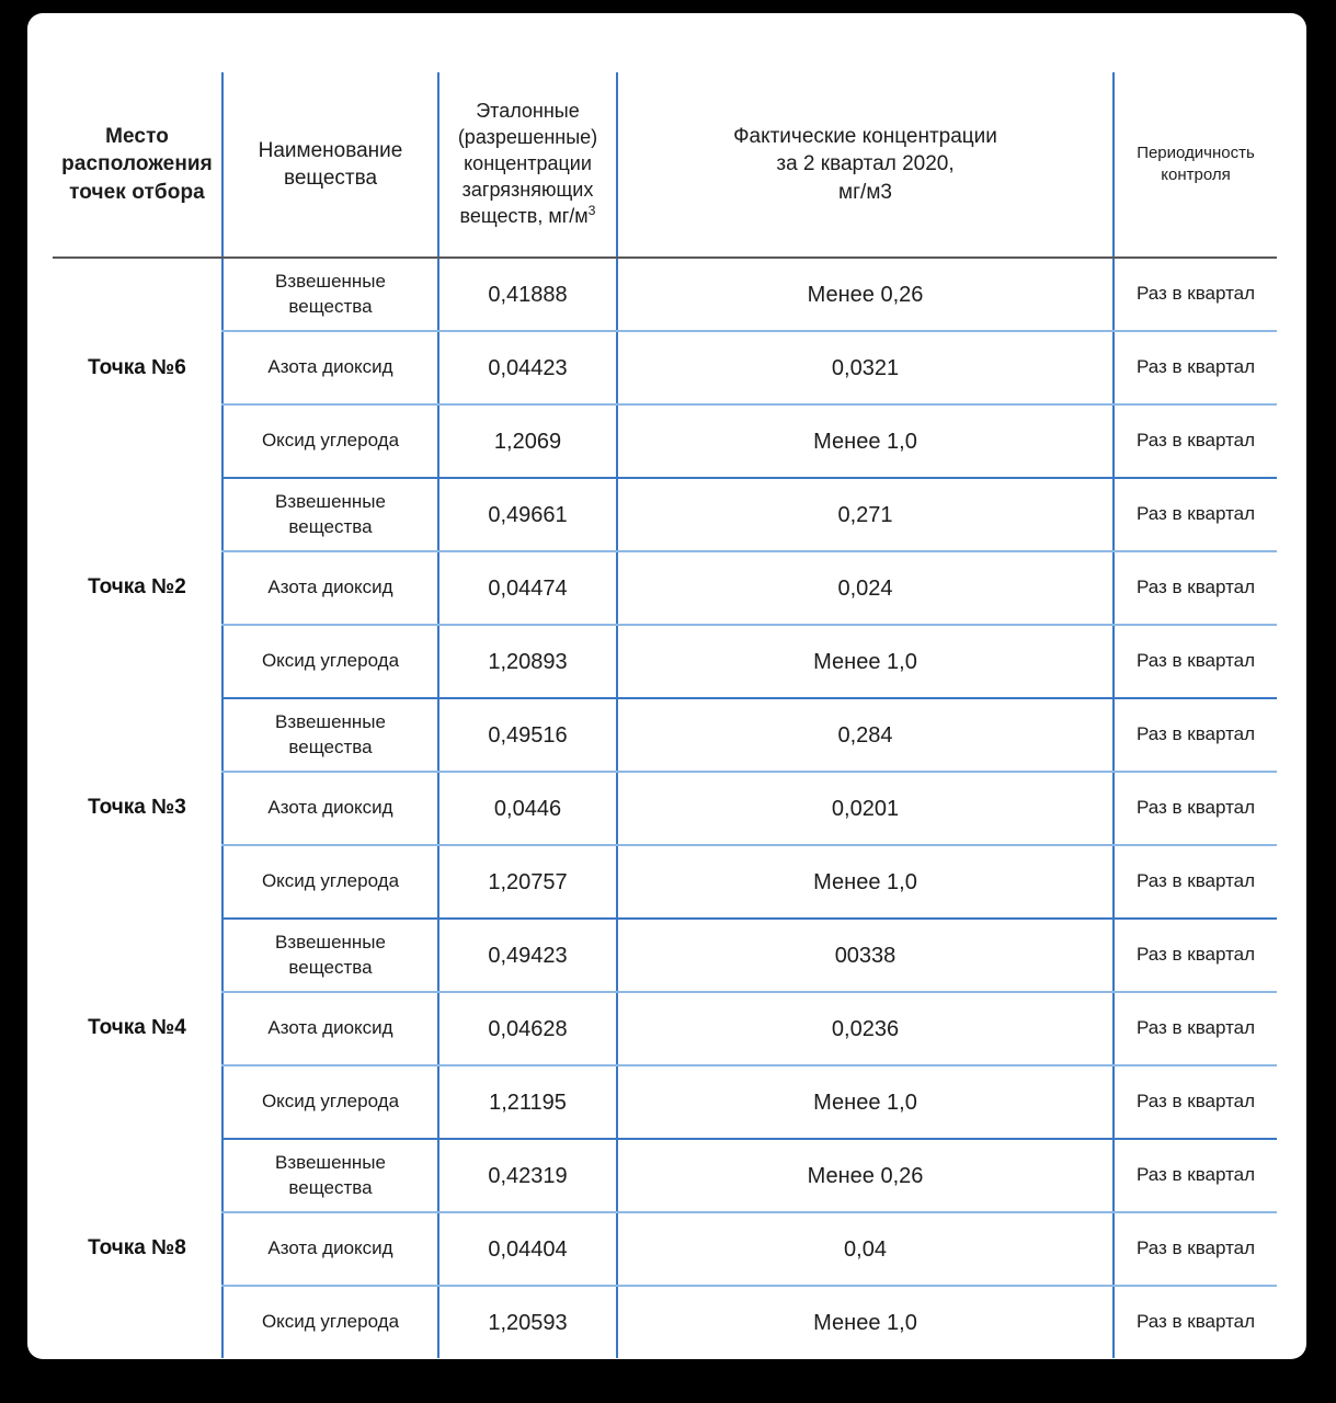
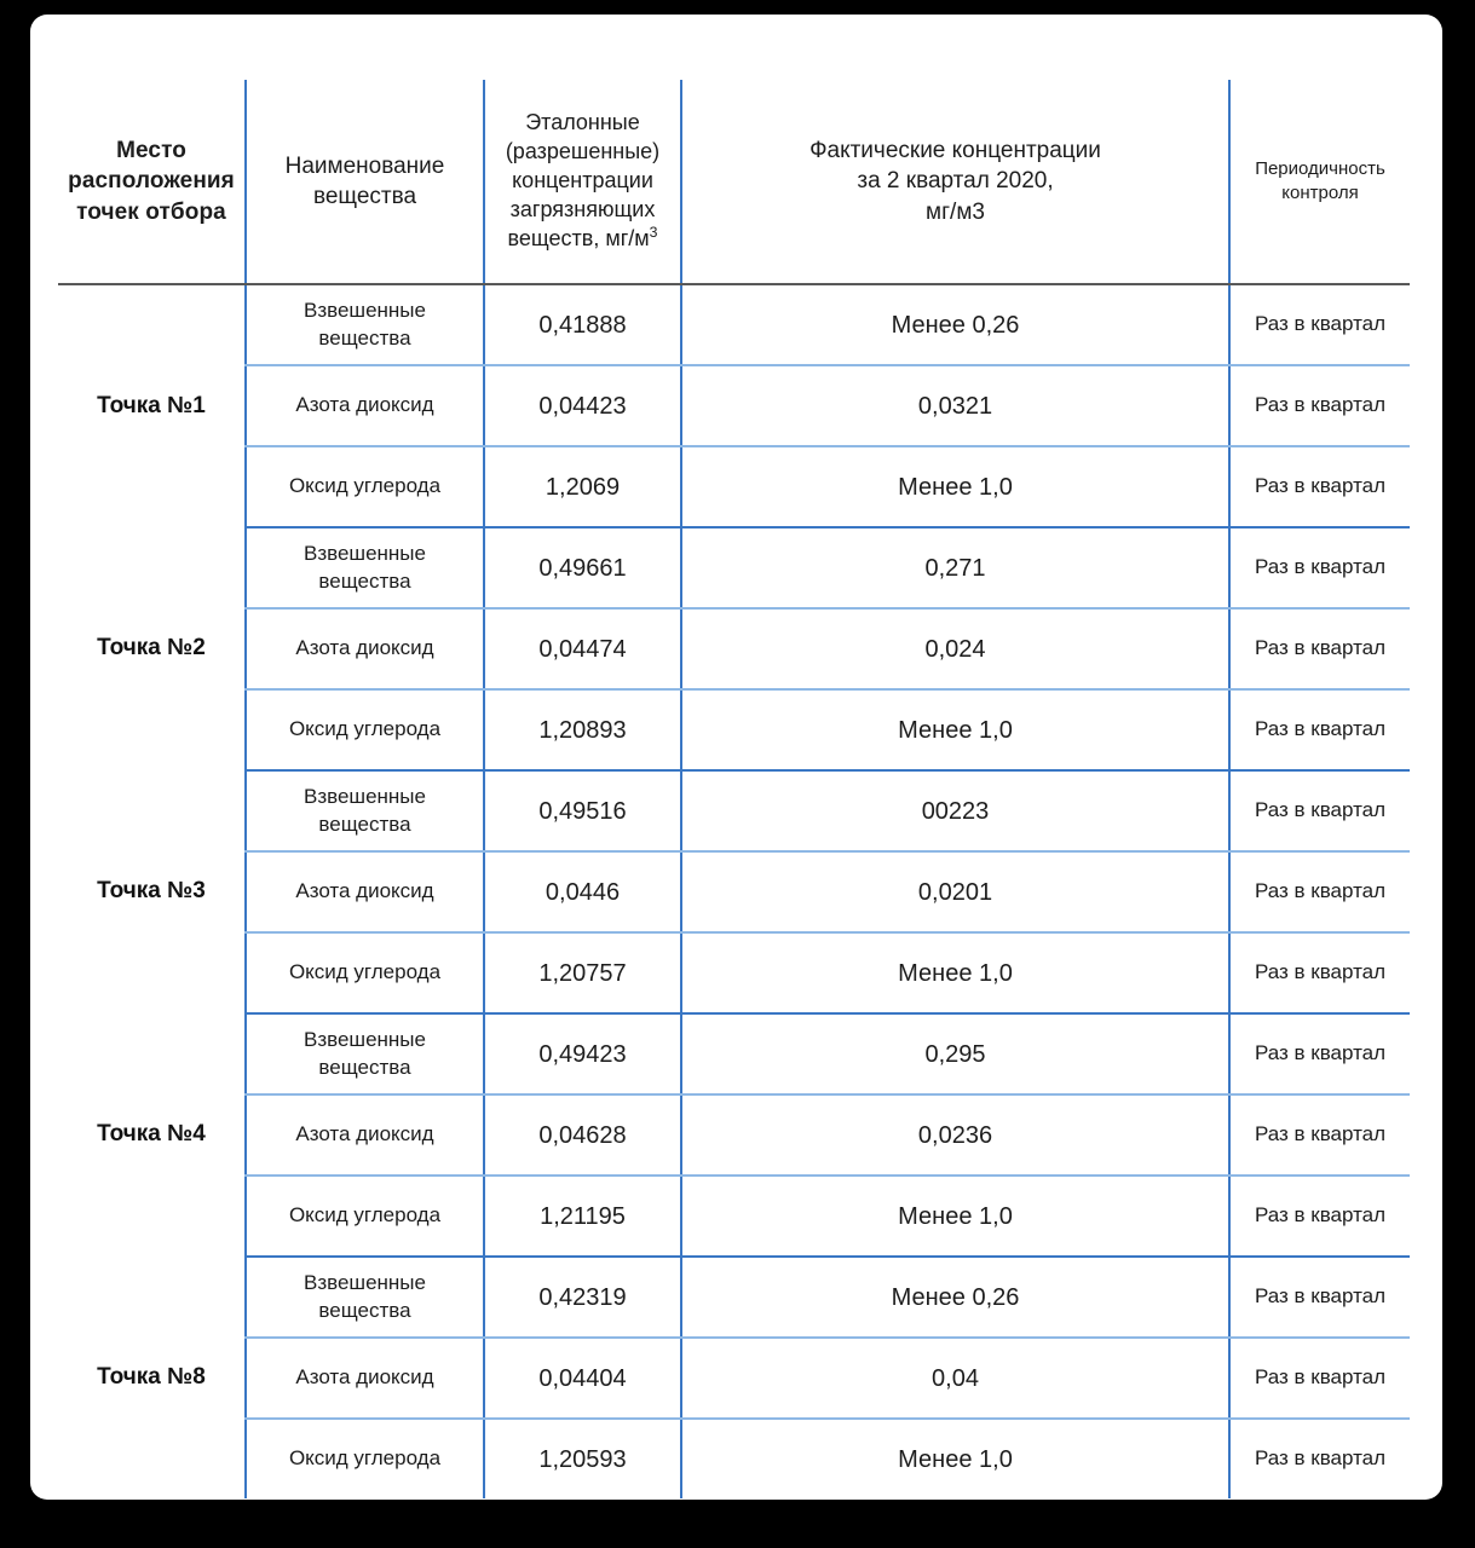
  Место расположения точек отбора	Наименование вещества	Эталонные (разрешенные) концентрации загрязняющих веществ, мг/м3	Фактические концентрации за 2 квартал 2020, мг/м3	Периодичность контроля
- Точка №6	Взвешенныевещества	0,41888	Менее 0,26	Раз в квартал
+ Точка №1	Взвешенныевещества	0,41888	Менее 0,26	Раз в квартал
  Азота диоксид	0,04423	0,0321	Раз в квартал
  Оксид углерода	1,2069	Менее 1,0	Раз в квартал
  Точка №2	Взвешенныевещества	0,49661	0,271	Раз в квартал
  Азота диоксид	0,04474	0,024	Раз в квартал
  Оксид углерода	1,20893	Менее 1,0	Раз в квартал
- Точка №3	Взвешенныевещества	0,49516	0,284	Раз в квартал
+ Точка №3	Взвешенныевещества	0,49516	00223	Раз в квартал
  Азота диоксид	0,0446	0,0201	Раз в квартал
  Оксид углерода	1,20757	Менее 1,0	Раз в квартал
- Точка №4	Взвешенныевещества	0,49423	00338	Раз в квартал
+ Точка №4	Взвешенныевещества	0,49423	0,295	Раз в квартал
  Азота диоксид	0,04628	0,0236	Раз в квартал
  Оксид углерода	1,21195	Менее 1,0	Раз в квартал
  Точка №8	Взвешенныевещества	0,42319	Менее 0,26	Раз в квартал
  Азота диоксид	0,04404	0,04	Раз в квартал
  Оксид углерода	1,20593	Менее 1,0	Раз в квартал
